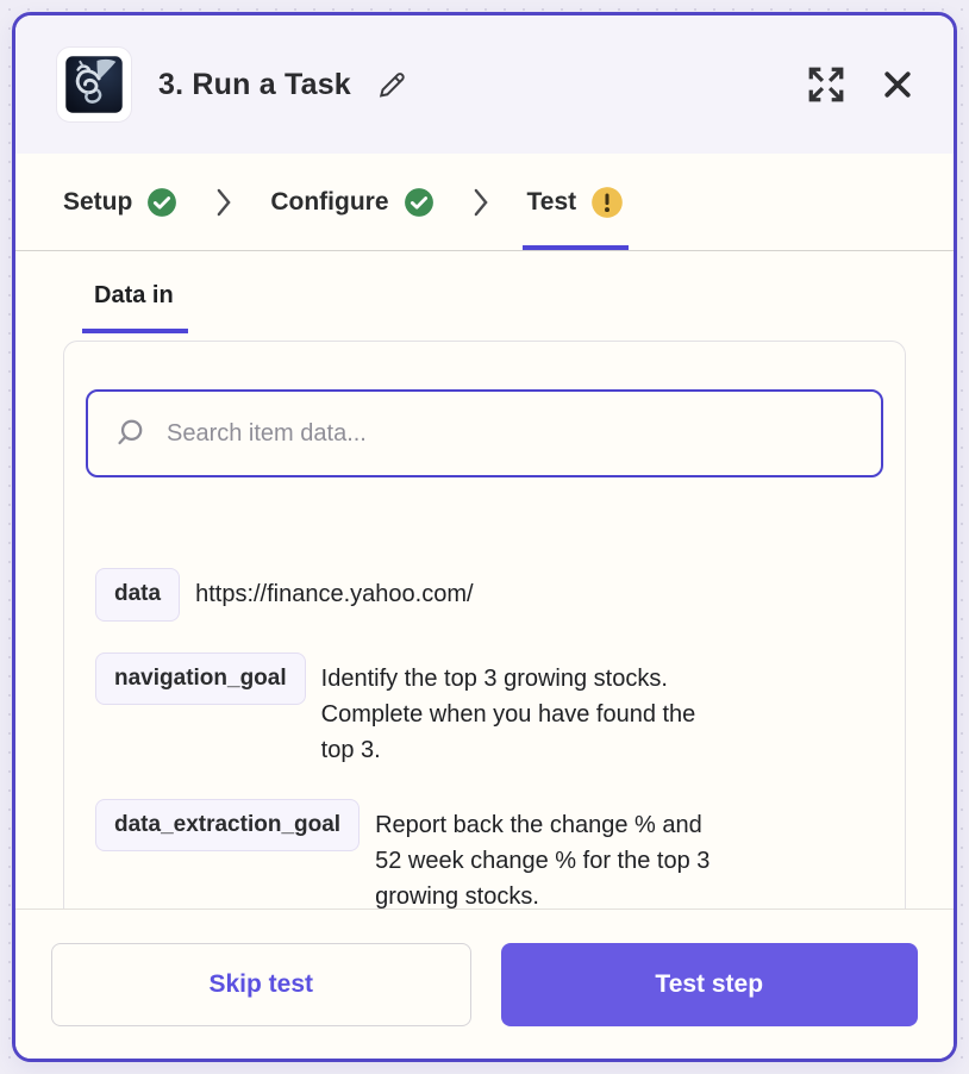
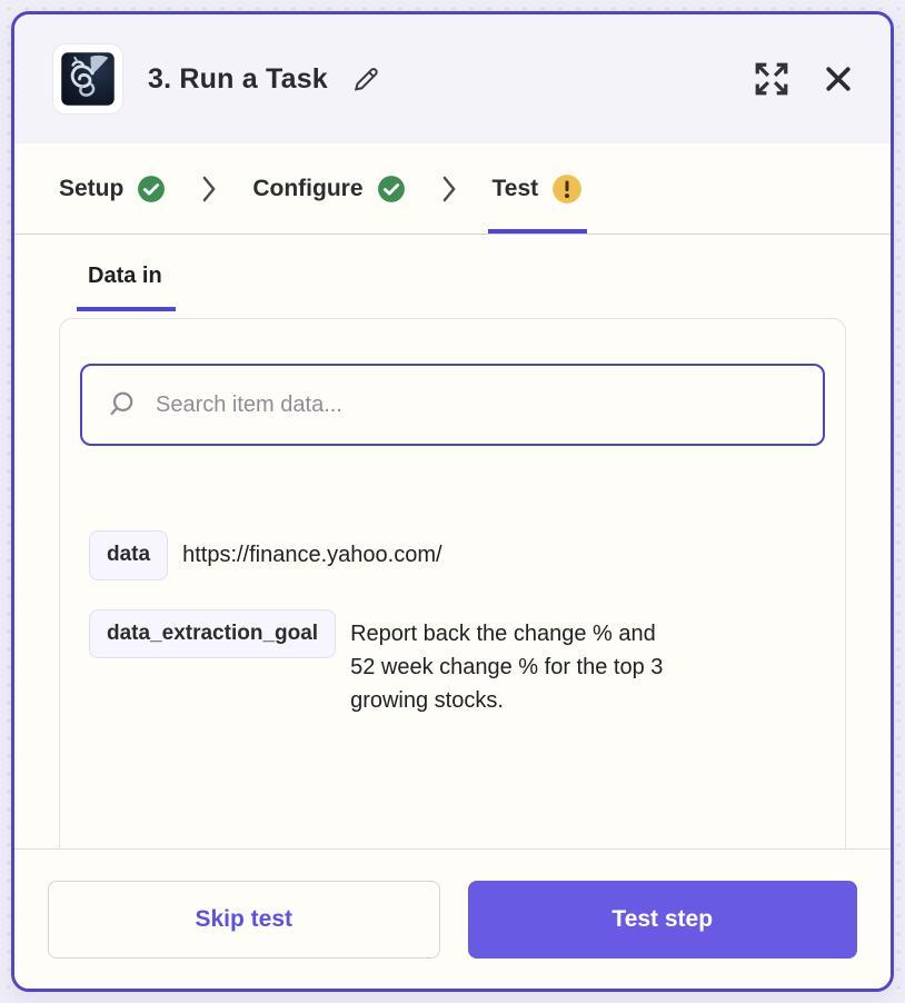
  3. Run a Task
  Setup
  Configure
  Test
  Data in
  Search item data...
  data
  https://finance.yahoo.com/
- navigation_goal
- Identify the top 3 growing stocks.
- Complete when you have found the
- top 3.
  data_extraction_goal
  Report back the change % and
  52 week change % for the top 3
  growing stocks.
  Skip test
  Test step
